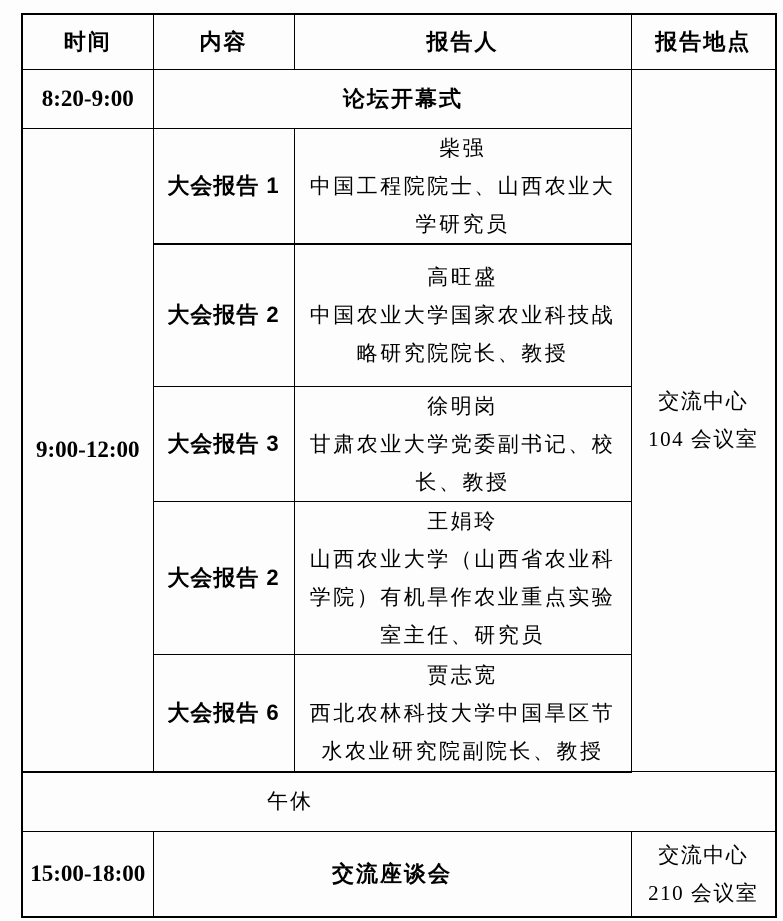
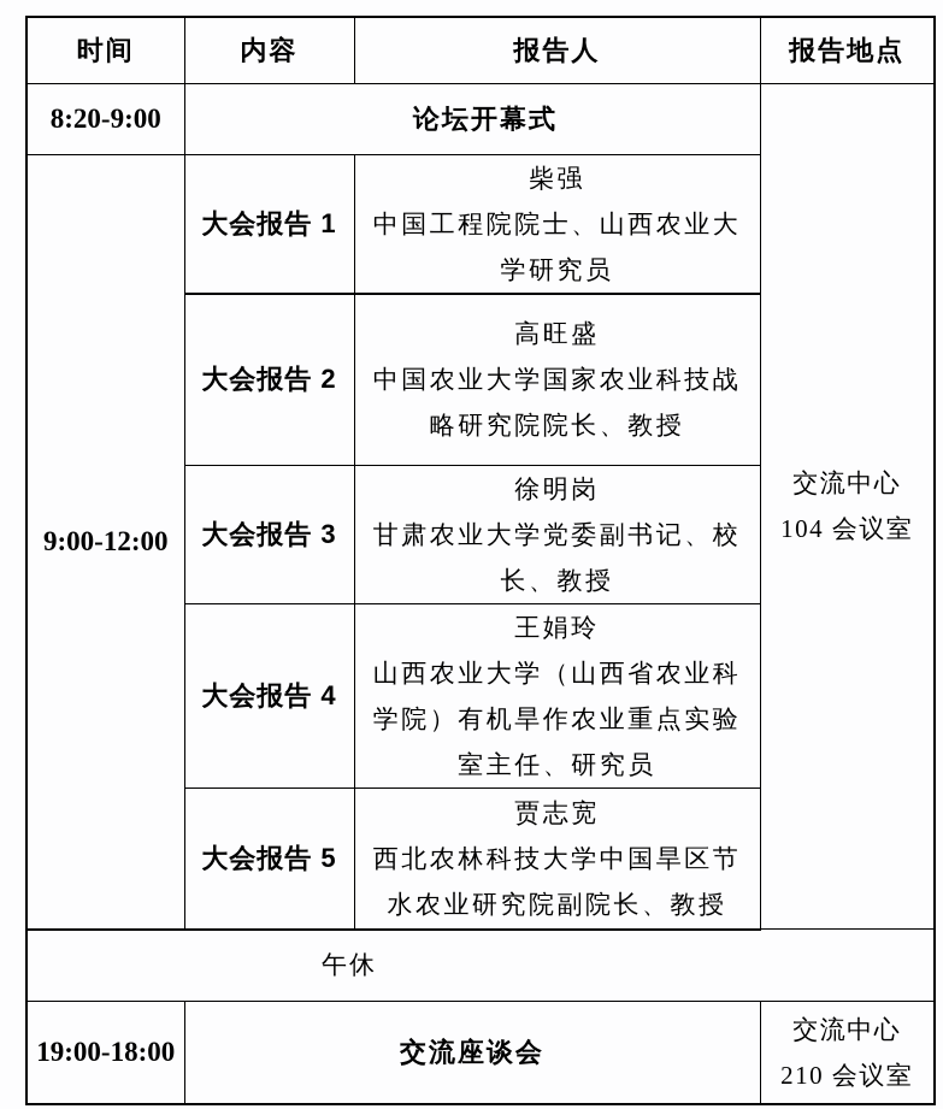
  时间	内容	报告人	报告地点
  8:20-9:00	论坛开幕式	交流中心 104 会议室
  9:00-12:00	大会报告 1	柴强 中国工程院院士、山西农业大学研究员
  大会报告 2	高旺盛 中国农业大学国家农业科技战略研究院院长、教授
  大会报告 3	徐明岗 甘肃农业大学党委副书记、校长、教授
- 大会报告 2	王娟玲 山西农业大学（山西省农业科学院）有机旱作农业重点实验室主任、研究员
+ 大会报告 4	王娟玲 山西农业大学（山西省农业科学院）有机旱作农业重点实验室主任、研究员
- 大会报告 6	贾志宽 西北农林科技大学中国旱区节水农业研究院副院长、教授
+ 大会报告 5	贾志宽 西北农林科技大学中国旱区节水农业研究院副院长、教授
  午休
- 15:00-18:00	交流座谈会	交流中心 210 会议室
+ 19:00-18:00	交流座谈会	交流中心 210 会议室
